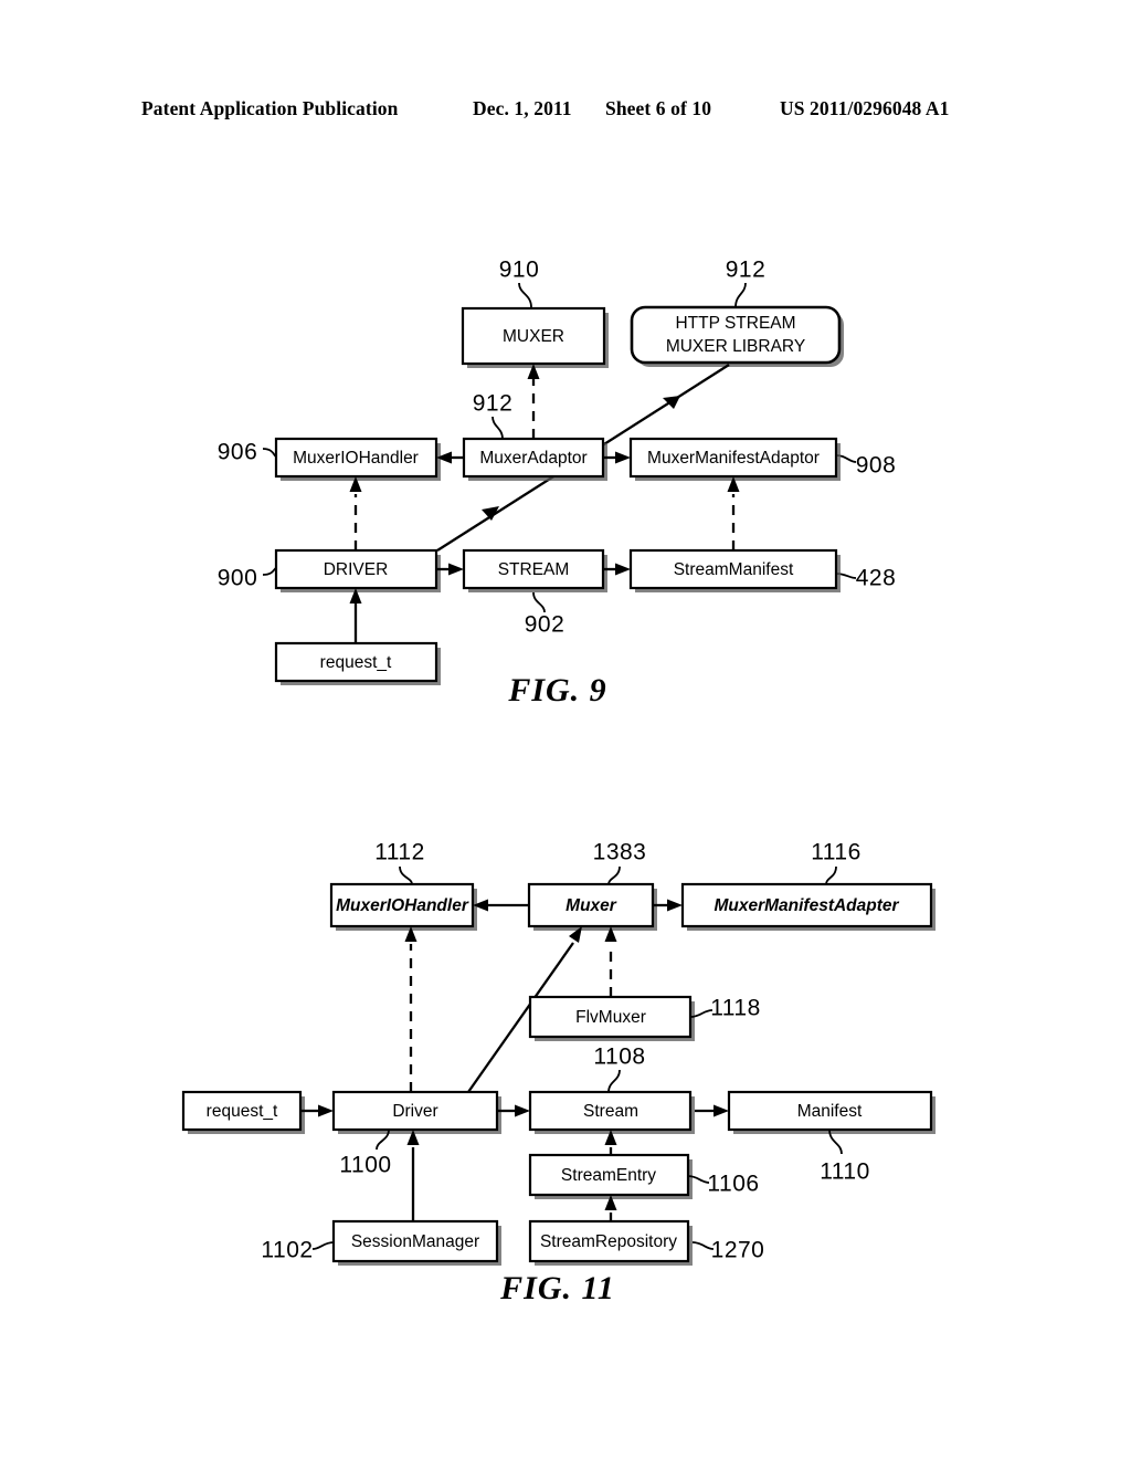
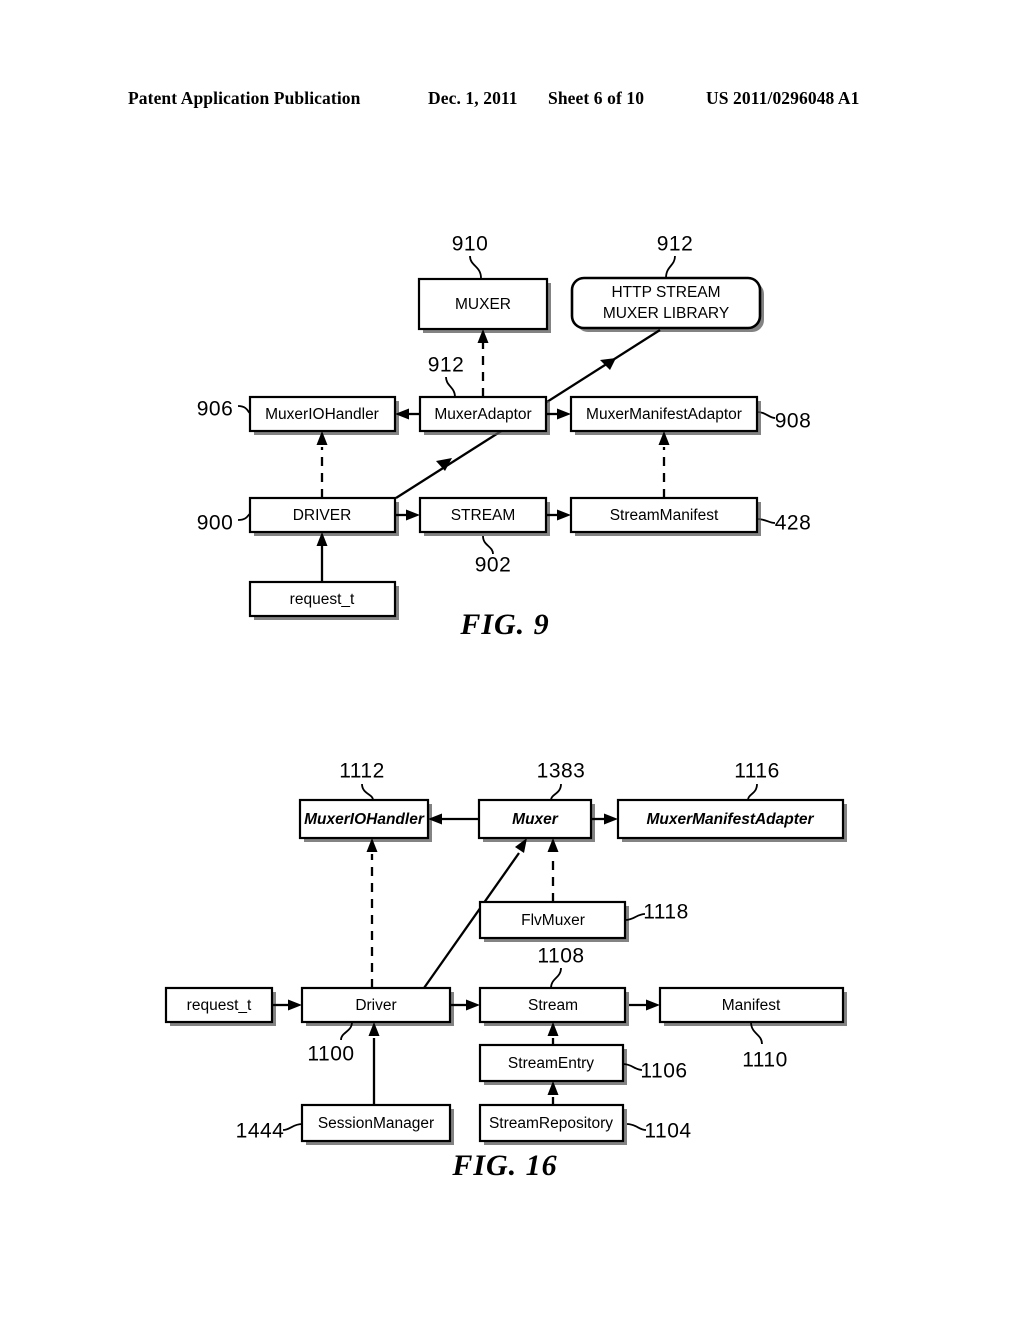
  Patent Application Publication
  Dec. 1, 2011
  Sheet 6 of 10
  US 2011/0296048 A1
  910
  912
  MUXER
  HTTP STREAM
  MUXER LIBRARY
  906
  912
  908
  MuxerIOHandler
  MuxerAdaptor
  MuxerManifestAdaptor
  900
  428
  DRIVER
  STREAM
  StreamManifest
  902
  request_t
  FIG. 9
  1112
  1383
  1116
  MuxerIOHandler
  Muxer
  MuxerManifestAdapter
  FlvMuxer
  1118
  1108
  request_t
  Driver
  Stream
  Manifest
  1100
  1110
  StreamEntry
  1106
  SessionManager
- 1102
+ 1444
  StreamRepository
- 1270
+ 1104
- FIG. 11
+ FIG. 16
